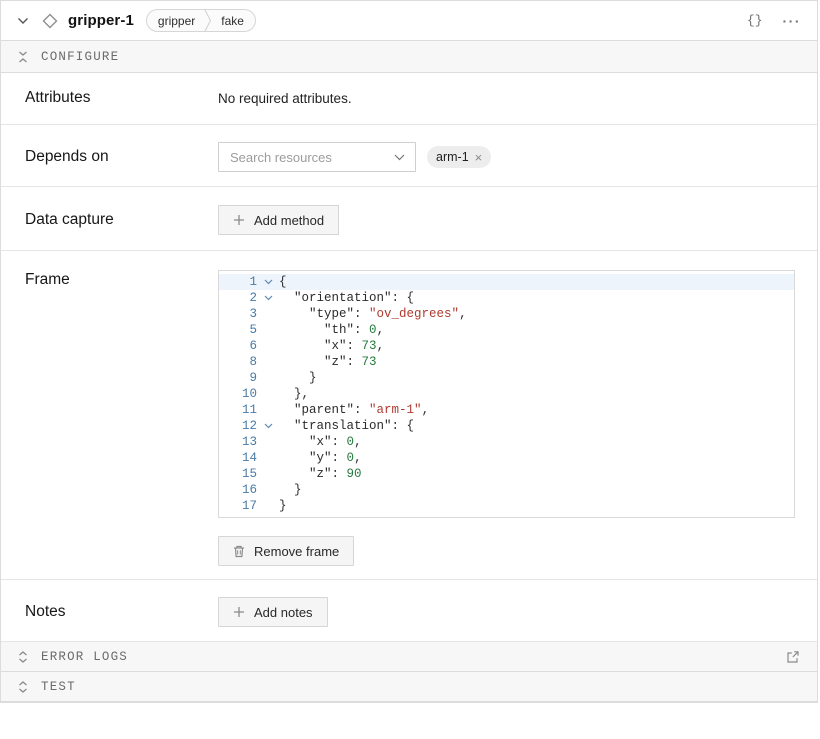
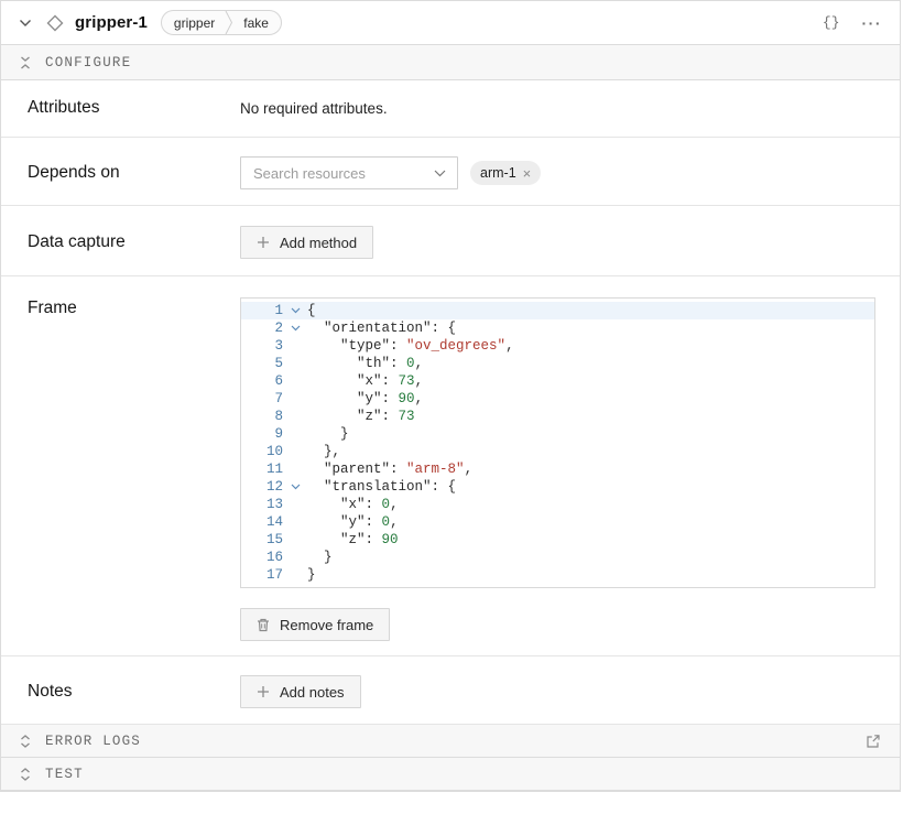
  gripper-1
  gripper
  fake
  {}
  ···
  CONFIGURE
  Attributes
  No required attributes.
  Depends on
  Search resources
  arm-1
  ×
  Data capture
  Add method
  Frame
  1
  {
  2
  "orientation": {
  3
  "type": "ov_degrees",
  5
  "th": 0,
  6
  "x": 73,
+ 7
+ "y": 90,
  8
  "z": 73
  9
  }
  10
  },
  11
- "parent": "arm-1",
+ "parent": "arm-8",
  12
  "translation": {
  13
  "x": 0,
  14
  "y": 0,
  15
  "z": 90
  16
  }
  17
  }
  Remove frame
  Notes
  Add notes
  ERROR LOGS
  TEST
